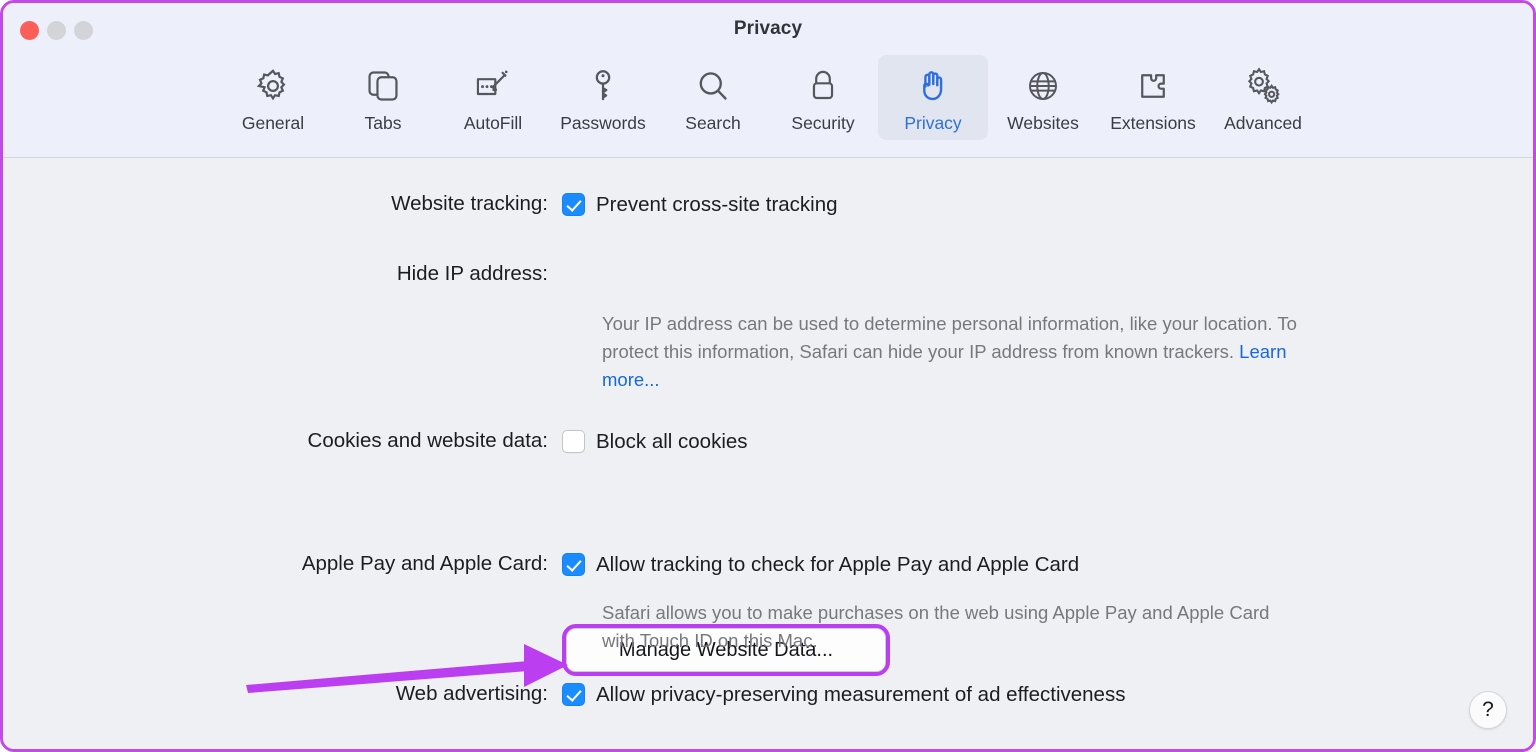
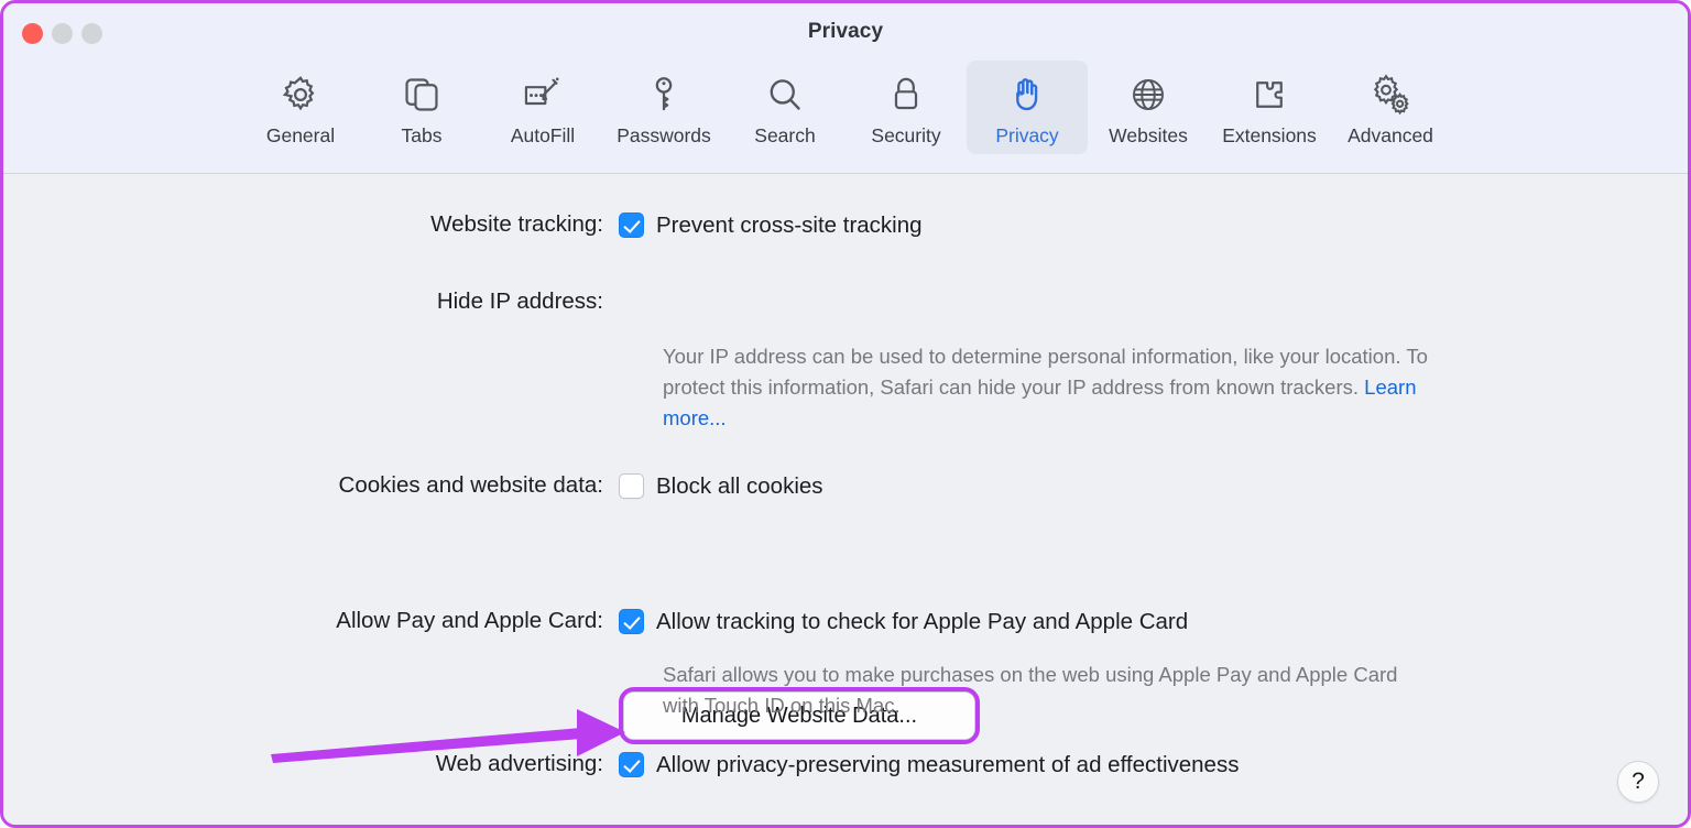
  Privacy
  General
  Tabs
  AutoFill
  Passwords
  Search
  Security
  Privacy
  Websites
  Extensions
  Advanced
  Website tracking:
  Prevent cross-site tracking
  Hide IP address:
  Your IP address can be used to determine personal information, like your location. To protect this information, Safari can hide your IP address from known trackers. Learn more...
  Cookies and website data:
  Block all cookies
  Manage Website Data...
- Apple Pay and Apple Card:
+ Allow Pay and Apple Card:
  Allow tracking to check for Apple Pay and Apple Card
  Safari allows you to make purchases on the web using Apple Pay and Apple Card with Touch ID on this Mac.
  Web advertising:
  Allow privacy-preserving measurement of ad effectiveness
  ?
